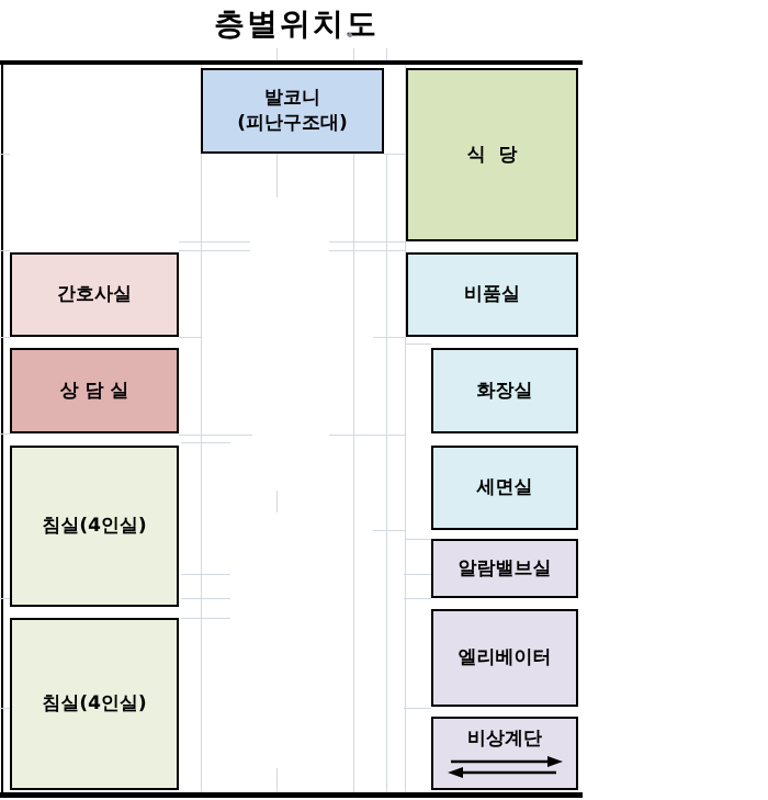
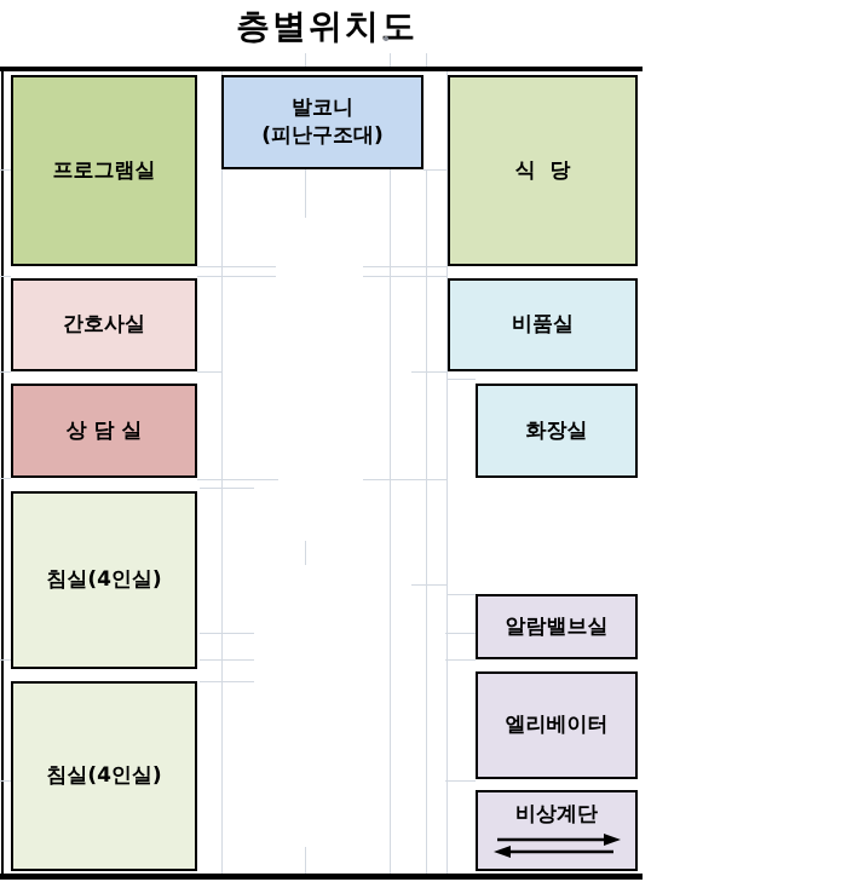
  층별위치도
+ 프로그램실
  간호사실
  상 담 실
  침실(4인실)
  침실(4인실)
  발코니
  (피난구조대)
  식 당
  비품실
  화장실
- 세면실
  알람밸브실
  엘리베이터
  비상계단
